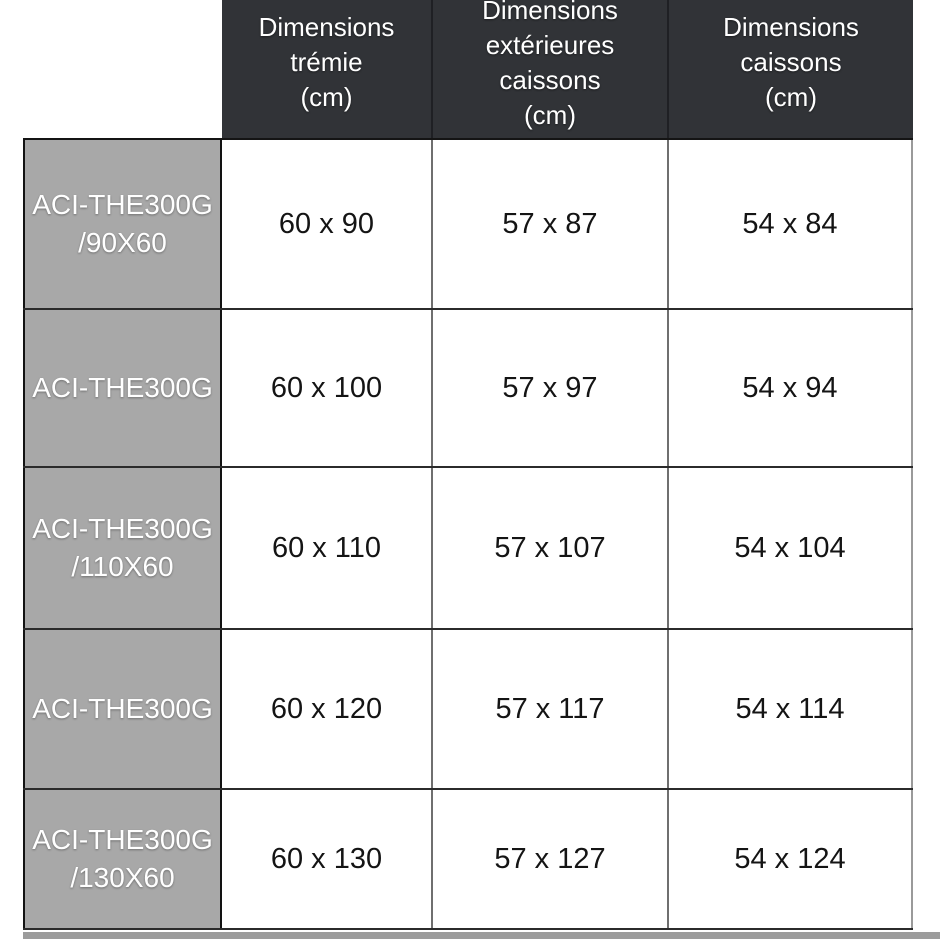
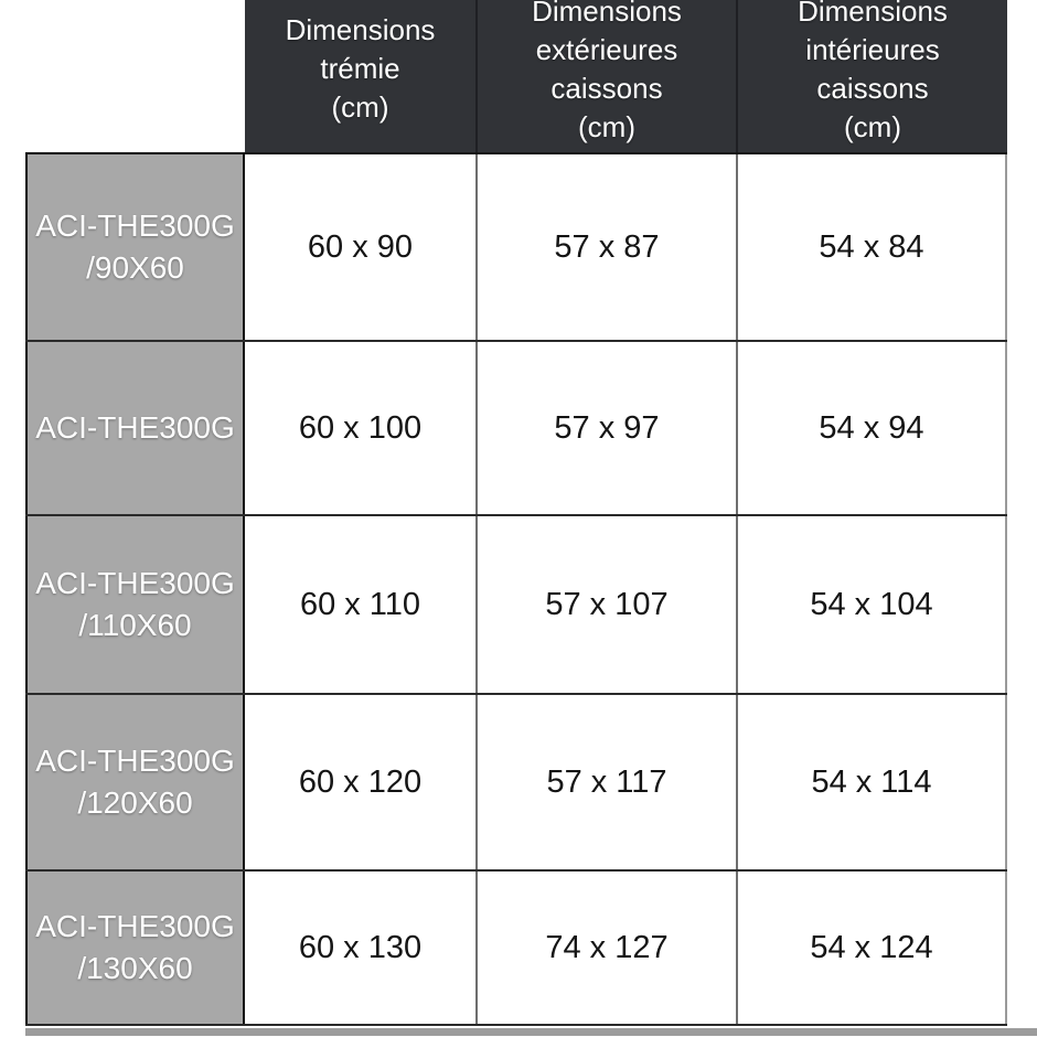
  Dimensions
  trémie
  (cm)
  Dimensions
  extérieures
  caissons
  (cm)
  Dimensions
+ intérieures
  caissons
  (cm)
  ACI-THE300G
  /90X60
  60 x 90
  57 x 87
  54 x 84
  ACI-THE300G
  60 x 100
  57 x 97
  54 x 94
  ACI-THE300G
  /110X60
  60 x 110
  57 x 107
  54 x 104
  ACI-THE300G
+ /120X60
  60 x 120
  57 x 117
  54 x 114
  ACI-THE300G
  /130X60
  60 x 130
- 57 x 127
+ 74 x 127
  54 x 124
